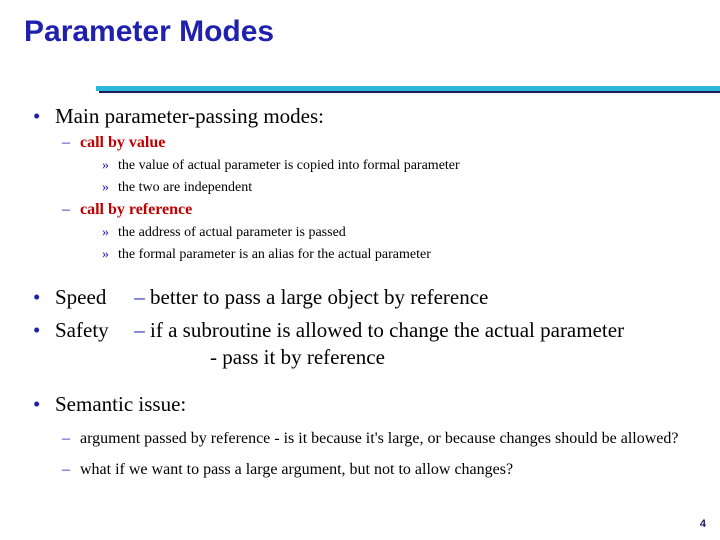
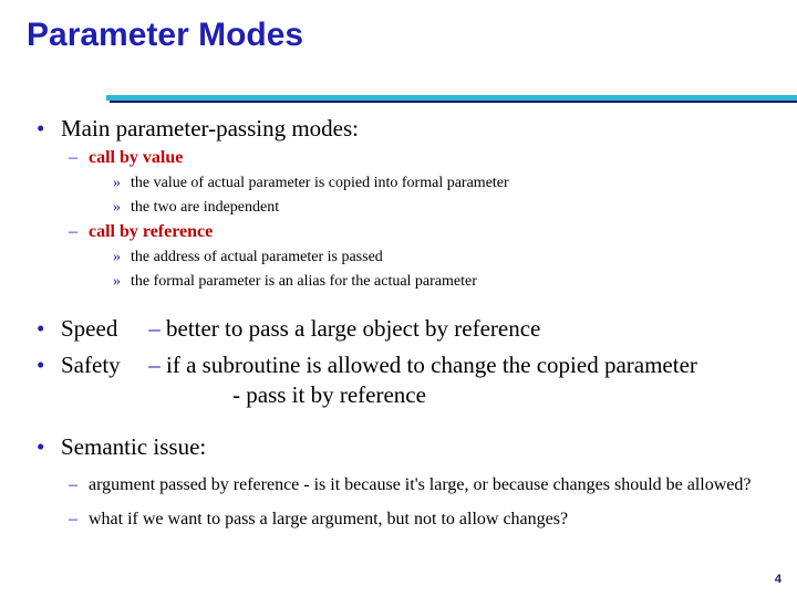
  Parameter Modes
  •
  Main parameter-passing modes:
  –
  call by value
  »
  the value of actual parameter is copied into formal parameter
  »
  the two are independent
  –
  call by reference
  »
  the address of actual parameter is passed
  »
  the formal parameter is an alias for the actual parameter
  •
  Speed – better to pass a large object by reference
  •
- Safety – if a subroutine is allowed to change the actual parameter
+ Safety – if a subroutine is allowed to change the copied parameter
  - pass it by reference
  •
  Semantic issue:
  –
  argument passed by reference - is it because it's large, or because changes should be allowed?
  –
  what if we want to pass a large argument, but not to allow changes?
  4
